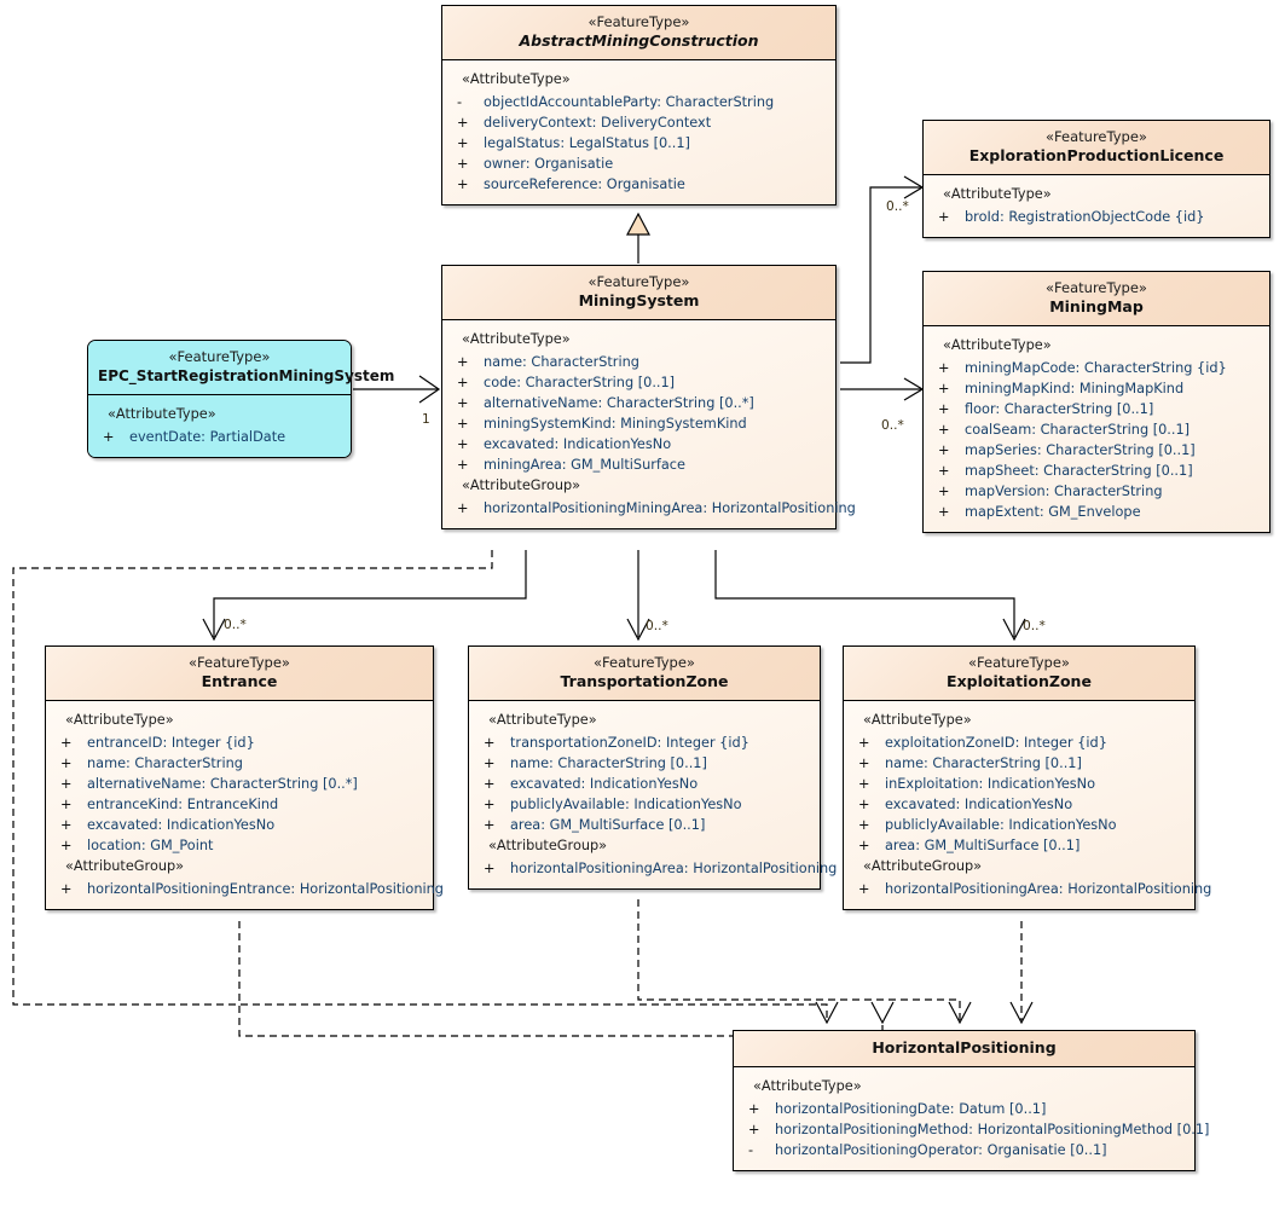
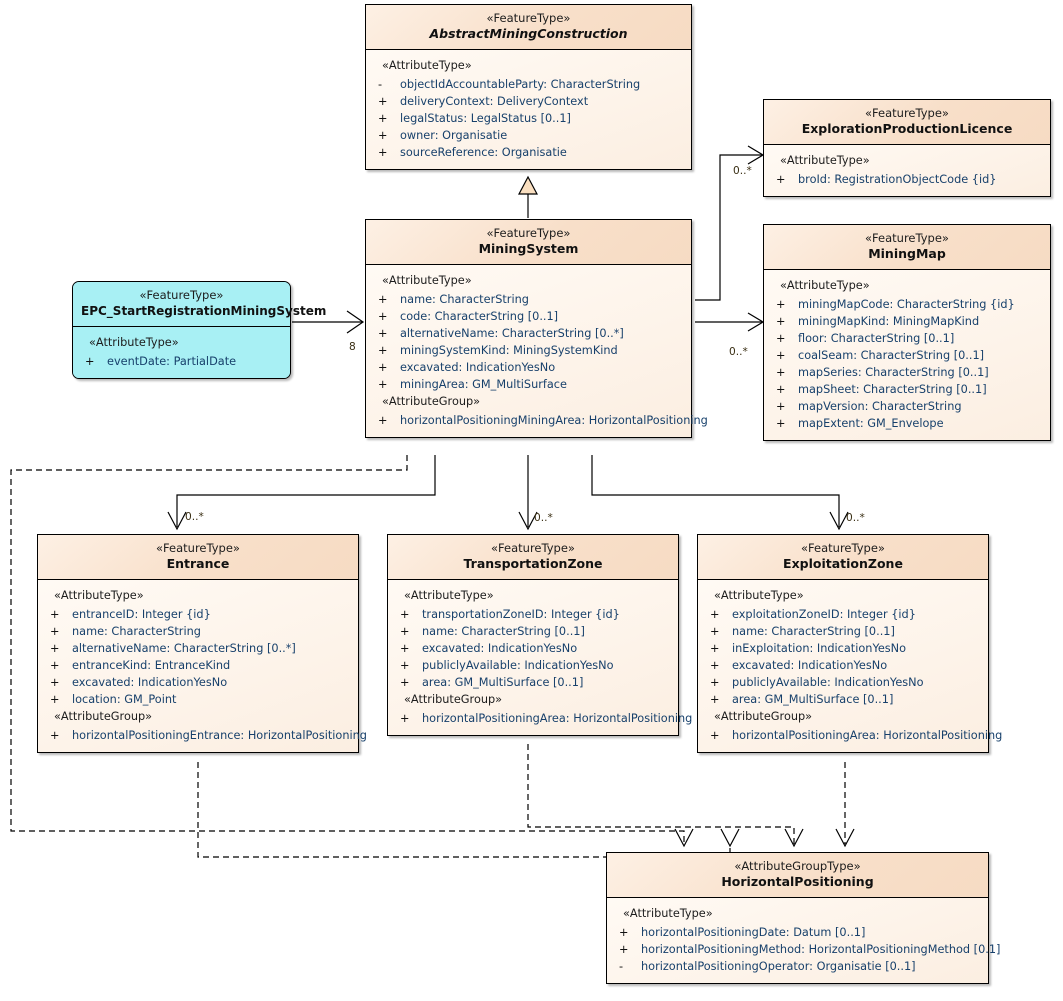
  0..*
  0..*
- 1
+ 8
  0..*
  0..*
  0..*
  «FeatureType»
  AbstractMiningConstruction
  «AttributeType»
  -
  objectIdAccountableParty: CharacterString
  +
  deliveryContext: DeliveryContext
  +
  legalStatus: LegalStatus [0..1]
  +
  owner: Organisatie
  +
  sourceReference: Organisatie
  «FeatureType»
  MiningSystem
  «AttributeType»
  +
  name: CharacterString
  +
  code: CharacterString [0..1]
  +
  alternativeName: CharacterString [0..*]
  +
  miningSystemKind: MiningSystemKind
  +
  excavated: IndicationYesNo
  +
  miningArea: GM_MultiSurface
  «AttributeGroup»
  +
  horizontalPositioningMiningArea: HorizontalPositioning
  «FeatureType»
  ExplorationProductionLicence
  «AttributeType»
  +
  broId: RegistrationObjectCode {id}
  «FeatureType»
  MiningMap
  «AttributeType»
  +
  miningMapCode: CharacterString {id}
  +
  miningMapKind: MiningMapKind
  +
  floor: CharacterString [0..1]
  +
  coalSeam: CharacterString [0..1]
  +
  mapSeries: CharacterString [0..1]
  +
  mapSheet: CharacterString [0..1]
  +
  mapVersion: CharacterString
  +
  mapExtent: GM_Envelope
  «FeatureType»
  EPC_StartRegistrationMiningSystem
  «AttributeType»
  +
  eventDate: PartialDate
  «FeatureType»
  Entrance
  «AttributeType»
  +
  entranceID: Integer {id}
  +
  name: CharacterString
  +
  alternativeName: CharacterString [0..*]
  +
  entranceKind: EntranceKind
  +
  excavated: IndicationYesNo
  +
  location: GM_Point
  «AttributeGroup»
  +
  horizontalPositioningEntrance: HorizontalPositioning
  «FeatureType»
  TransportationZone
  «AttributeType»
  +
  transportationZoneID: Integer {id}
  +
  name: CharacterString [0..1]
  +
  excavated: IndicationYesNo
  +
  publiclyAvailable: IndicationYesNo
  +
  area: GM_MultiSurface [0..1]
  «AttributeGroup»
  +
  horizontalPositioningArea: HorizontalPositioning
  «FeatureType»
  ExploitationZone
  «AttributeType»
  +
  exploitationZoneID: Integer {id}
  +
  name: CharacterString [0..1]
  +
  inExploitation: IndicationYesNo
  +
  excavated: IndicationYesNo
  +
  publiclyAvailable: IndicationYesNo
  +
  area: GM_MultiSurface [0..1]
  «AttributeGroup»
  +
  horizontalPositioningArea: HorizontalPositioning
+ «AttributeGroupType»
  HorizontalPositioning
  «AttributeType»
  +
  horizontalPositioningDate: Datum [0..1]
  +
  horizontalPositioningMethod: HorizontalPositioningMethod [0.1]
  -
  horizontalPositioningOperator: Organisatie [0..1]
